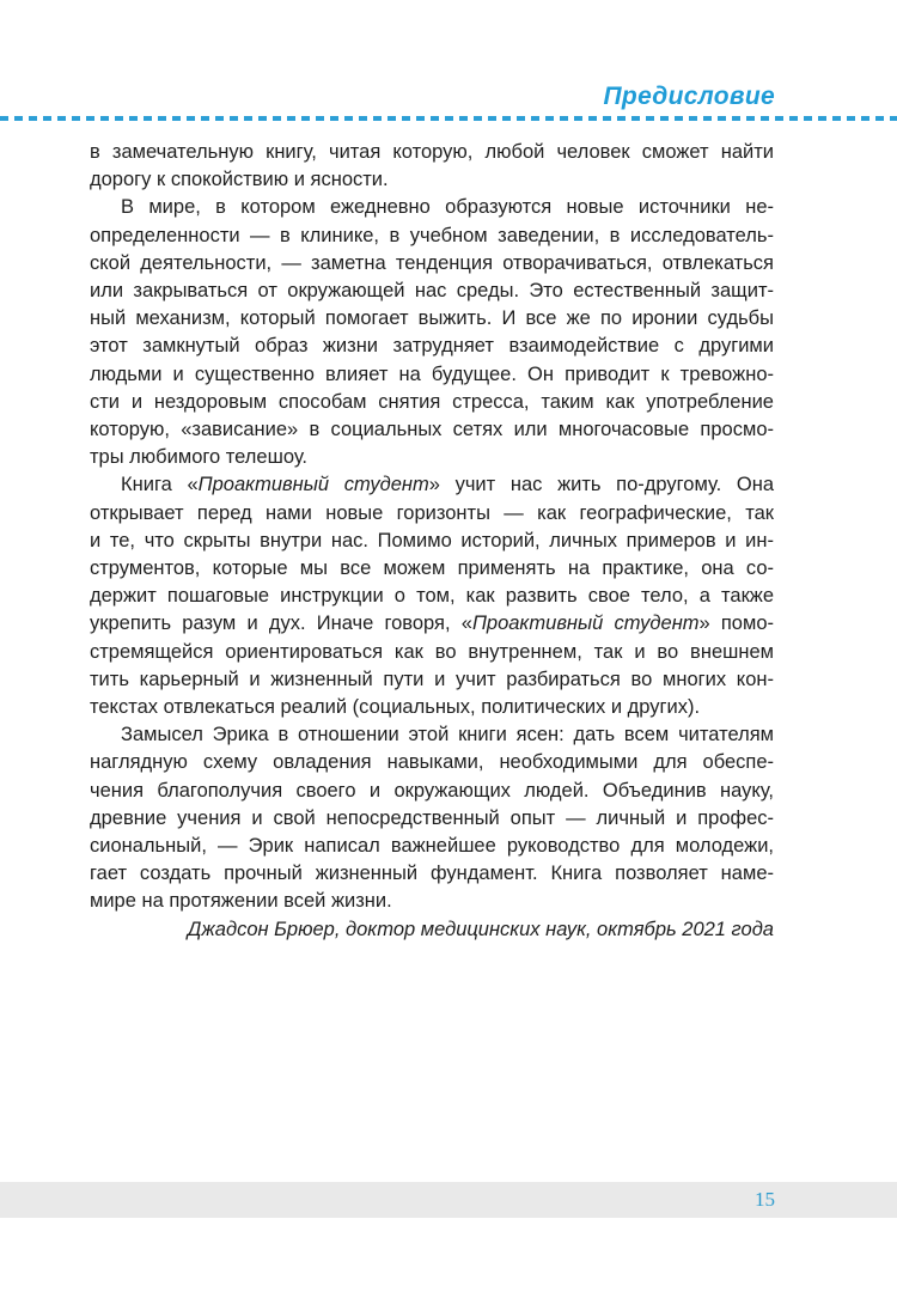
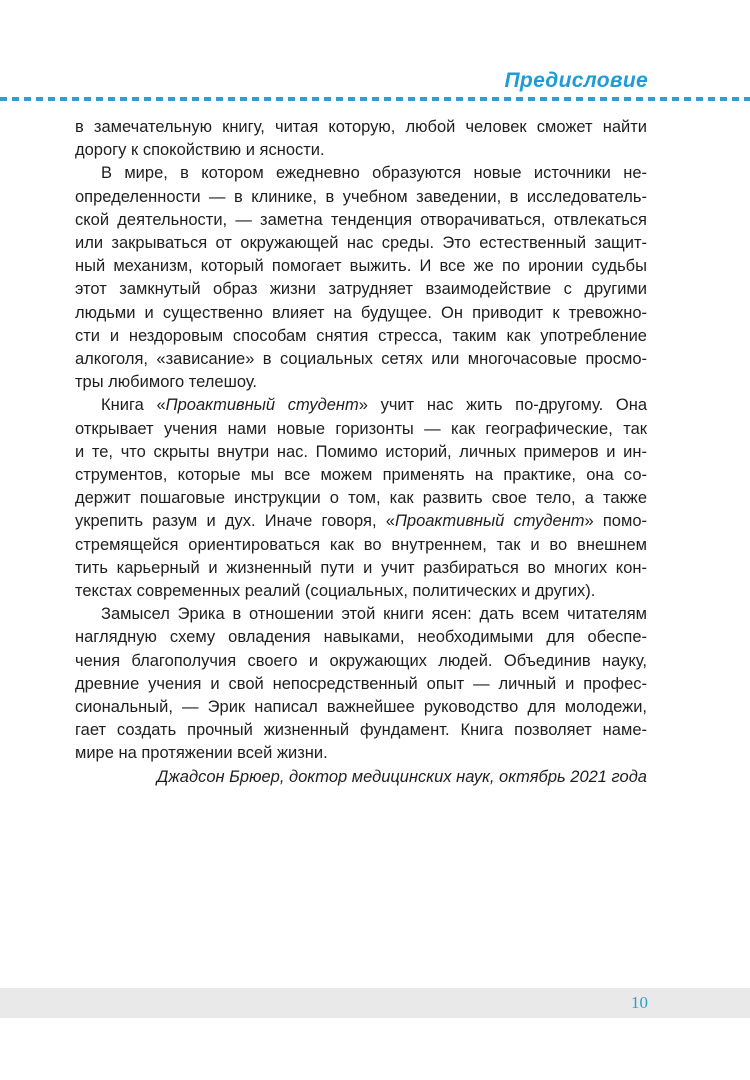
  Предисловие
  в замечательную книгу, читая которую, любой человек сможет найти
  дорогу к спокойствию и ясности.
  В мире, в котором ежедневно образуются новые источники не-
  определенности — в клинике, в учебном заведении, в исследователь-
  ской деятельности, — заметна тенденция отворачиваться, отвлекаться
  или закрываться от окружающей нас среды. Это естественный защит-
  ный механизм, который помогает выжить. И все же по иронии судьбы
  этот замкнутый образ жизни затрудняет взаимодействие с другими
  людьми и существенно влияет на будущее. Он приводит к тревожно-
  сти и нездоровым способам снятия стресса, таким как употребление
- которую, «зависание» в социальных сетях или многочасовые просмо-
+ алкоголя, «зависание» в социальных сетях или многочасовые просмо-
  тры любимого телешоу.
  Книга «Проактивный студент» учит нас жить по-другому. Она
- открывает перед нами новые горизонты — как географические, так
+ открывает учения нами новые горизонты — как географические, так
  и те, что скрыты внутри нас. Помимо историй, личных примеров и ин-
  струментов, которые мы все можем применять на практике, она со-
  держит пошаговые инструкции о том, как развить свое тело, а также
  укрепить разум и дух. Иначе говоря, «Проактивный студент» помо-
  стремящейся ориентироваться как во внутреннем, так и во внешнем
  тить карьерный и жизненный пути и учит разбираться во многих кон-
- текстах отвлекаться реалий (социальных, политических и других).
+ текстах современных реалий (социальных, политических и других).
  Замысел Эрика в отношении этой книги ясен: дать всем читателям
  наглядную схему овладения навыками, необходимыми для обеспе-
  чения благополучия своего и окружающих людей. Объединив науку,
  древние учения и свой непосредственный опыт — личный и профес-
  сиональный, — Эрик написал важнейшее руководство для молодежи,
  гает создать прочный жизненный фундамент. Книга позволяет наме-
  мире на протяжении всей жизни.
  Джадсон Брюер, доктор медицинских наук, октябрь 2021 года
- 15
+ 10
